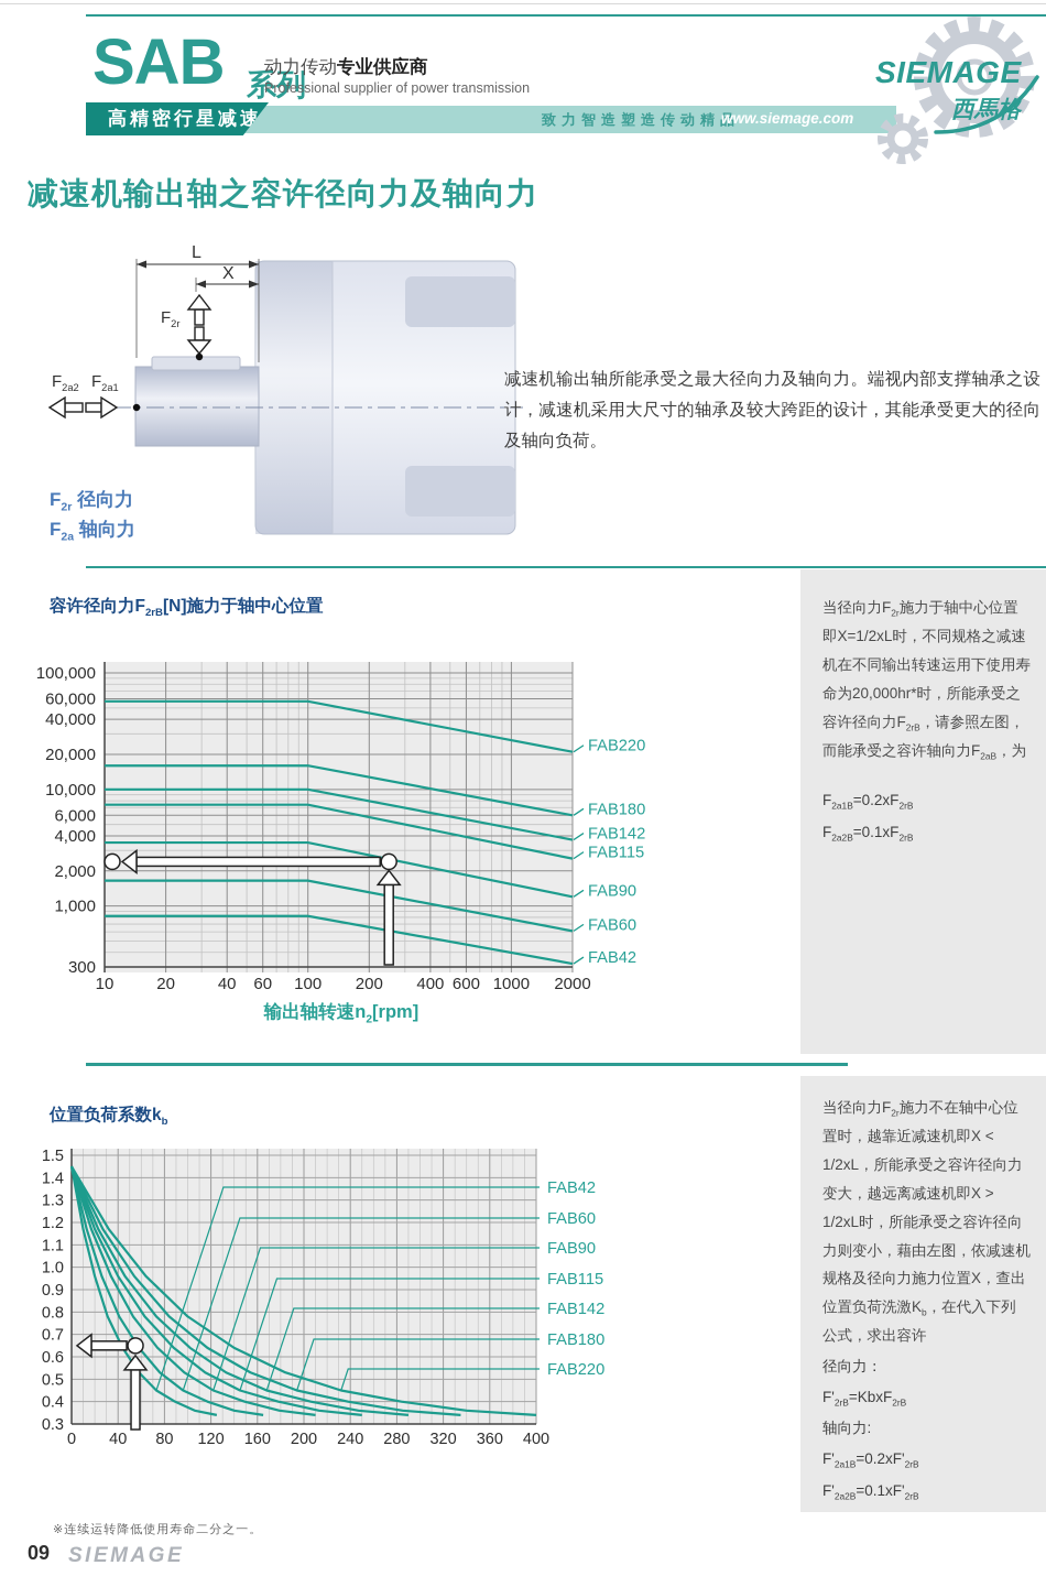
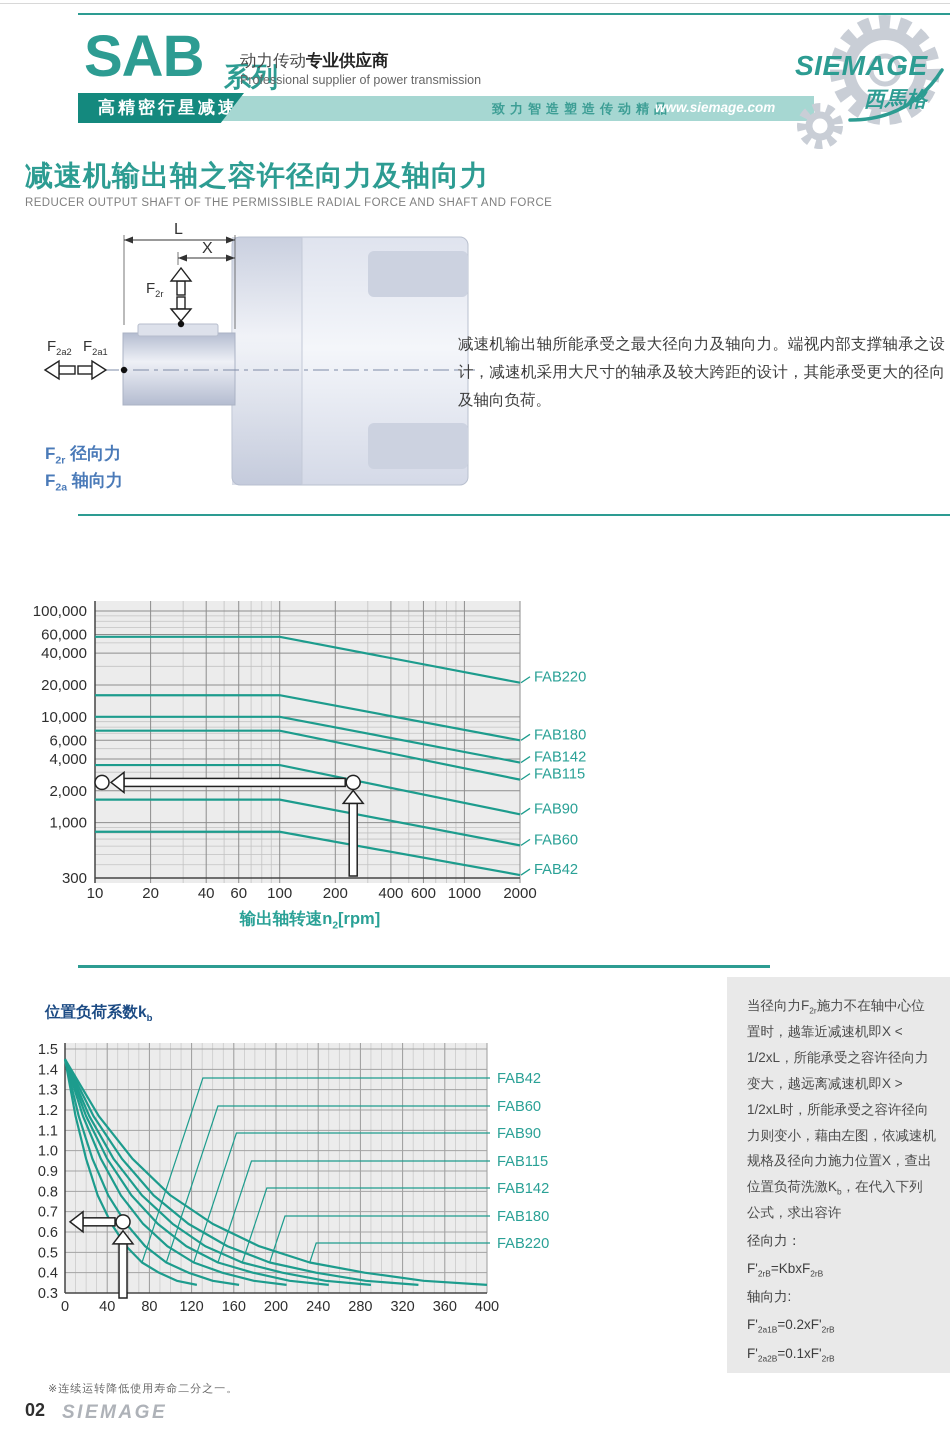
  SAB
  系列
  动力传动专业供应商
  Professional supplier of power transmission
  高精密行星减速
  致力智造塑造传动精品
  www.siemage.com
  SIEMAGE
  西馬格
  减速机输出轴之容许径向力及轴向力
+ REDUCER OUTPUT SHAFT OF THE PERMISSIBLE RADIAL FORCE AND SHAFT AND FORCE
  L
  X
  F2r
  F2a2
  F2a1
  F2r 径向力
  F2a 轴向力
  减速机输出轴所能承受之最大径向力及轴向力。端视内部支撑轴承之设计，减速机采用大尺寸的轴承及较大跨距的设计，其能承受更大的径向及轴向负荷。
- 当径向力F2r施力于轴中心位置即X=1/2xL时，不同规格之减速机在不同输出转速运用下使用寿命为20,000hr*时，所能承受之容许径向力F2rB，请参照左图，而能承受之容许轴向力F2aB，为
- F2a1B=0.2xF2rB
- F2a2B=0.1xF2rB
- 容许径向力F2rB[N]施力于轴中心位置
  300
  1,000
  2,000
  4,000
  6,000
  10,000
  20,000
  40,000
  60,000
  100,000
  10
  20
  40
  60
  100
  200
  400
  600
  1000
  2000
  FAB220
  FAB180
  FAB142
  FAB115
  FAB90
  FAB60
  FAB42
  输出轴转速n2[rpm]
  当径向力F2r施力不在轴中心位置时，越靠近减速机即X < 1/2xL，所能承受之容许径向力变大，越远离减速机即X > 1/2xL时，所能承受之容许径向力则变小，藉由左图，依减速机规格及径向力施力位置X，查出位置负荷洗激Kb，在代入下列公式，求出容许
  径向力：
  F'2rB=KbxF2rB
  轴向力:
  F'2a1B=0.2xF'2rB
  F'2a2B=0.1xF'2rB
  位置负荷系数kb
  1.5
  1.4
  1.3
  1.2
  1.1
  1.0
  0.9
  0.8
  0.7
  0.6
  0.5
  0.4
  0.3
  0
  40
  80
  120
  160
  200
  240
  280
  320
  360
  400
  FAB42
  FAB60
  FAB90
  FAB115
  FAB142
  FAB180
  FAB220
  ※连续运转降低使用寿命二分之一。
- 09
+ 02
  SIEMAGE
